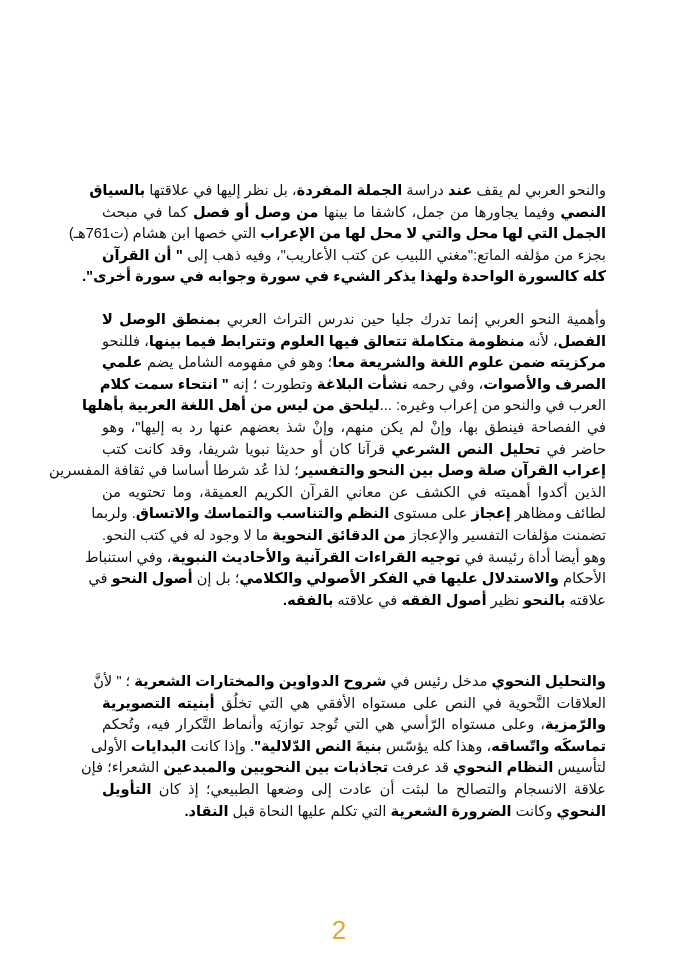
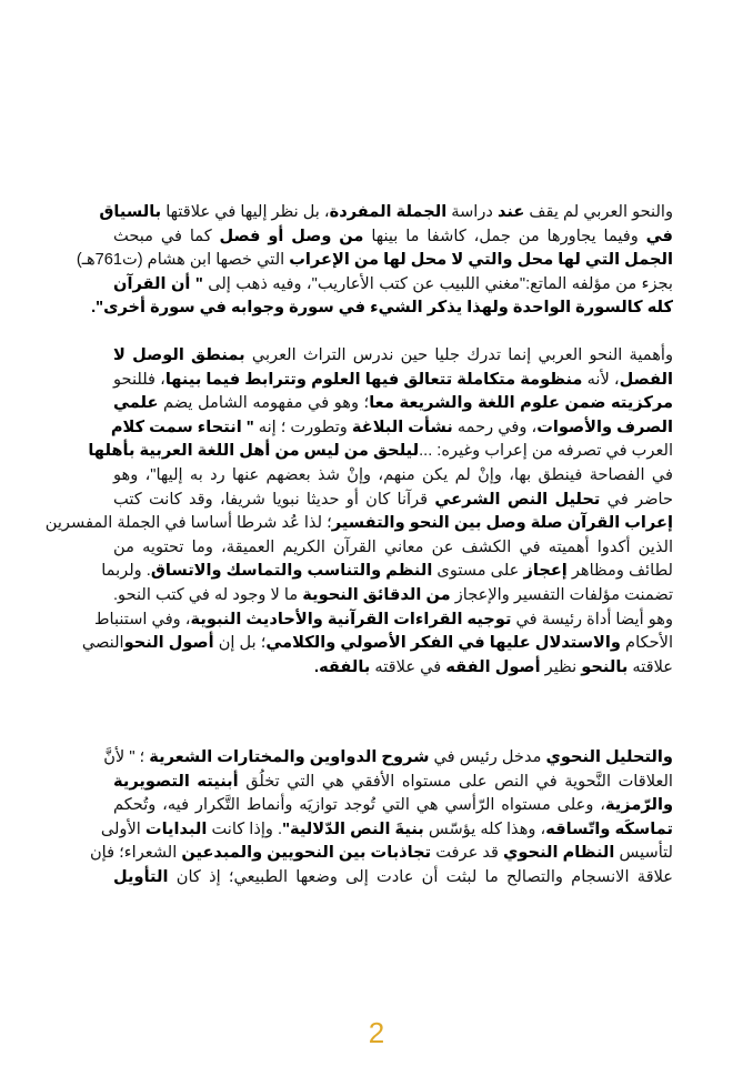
  والنحو العربي لم يقف عند دراسة الجملة المفردة، بل نظر إليها في علاقتها بالسياق
- النصي وفيما يجاورها من جمل، كاشفا ما بينها من وصل أو فصل كما في مبحث
+ في وفيما يجاورها من جمل، كاشفا ما بينها من وصل أو فصل كما في مبحث
  الجمل التي لها محل والتي لا محل لها من الإعراب التي خصها ابن هشام (ت761هـ)
  بجزء من مؤلفه الماتع:"مغني اللبيب عن كتب الأعاريب"، وفيه ذهب إلى " أن القرآن
  كله كالسورة الواحدة ولهذا يذكر الشيء في سورة وجوابه في سورة أخرى".
  وأهمية النحو العربي إنما تدرك جليا حين ندرس التراث العربي بمنطق الوصل لا
  الفصل، لأنه منظومة متكاملة تتعالق فيها العلوم وتترابط فيما بينها، فللنحو
  مركزيته ضمن علوم اللغة والشريعة معا؛ وهو في مفهومه الشامل يضم علمي
  الصرف والأصوات، وفي رحمه نشأت البلاغة وتطورت ؛ إنه " انتحاء سمت كلام
- العرب في والنحو من إعراب وغيره: ...ليلحق من ليس من أهل اللغة العربية بأهلها
+ العرب في تصرفه من إعراب وغيره: ...ليلحق من ليس من أهل اللغة العربية بأهلها
  في الفصاحة فينطق بها، وإنْ لم يكن منهم، وإنْ شذ بعضهم عنها رد به إليها"، وهو
  حاضر في تحليل النص الشرعي قرآنا كان أو حديثا نبويا شريفا، وقد كانت كتب
- إعراب القرآن صلة وصل بين النحو والتفسير؛ لذا عُد شرطا أساسا في ثقافة المفسرين
+ إعراب القرآن صلة وصل بين النحو والتفسير؛ لذا عُد شرطا أساسا في الجملة المفسرين
  الذين أكدوا أهميته في الكشف عن معاني القرآن الكريم العميقة، وما تحتويه من
  لطائف ومظاهر إعجاز على مستوى النظم والتناسب والتماسك والاتساق. ولربما
  تضمنت مؤلفات التفسير والإعجاز من الدقائق النحوية ما لا وجود له في كتب النحو.
  وهو أيضا أداة رئيسة في توجيه القراءات القرآنية والأحاديث النبوية، وفي استنباط
- الأحكام والاستدلال عليها في الفكر الأصولي والكلامي؛ بل إن أصول النحو في
+ الأحكام والاستدلال عليها في الفكر الأصولي والكلامي؛ بل إن أصول النحوالنصي
  علاقته بالنحو نظير أصول الفقه في علاقته بالفقه.
  والتحليل النحوي مدخل رئيس في شروح الدواوين والمختارات الشعرية ؛ " لأنَّ
  العلاقات النَّحوية في النص على مستواه الأفقي هي التي تخلُق أبنيته التصويرية
  والرّمزية، وعلى مستواه الرّأسي هي التي تُوجد توازيَه وأنماط التَّكرار فيه، وتُحكم
  تماسكَه واتّساقه، وهذا كله يؤسّس بنيةَ النص الدّلالية". وإذا كانت البدايات الأولى
  لتأسيس النظام النحوي قد عرفت تجاذبات بين النحويين والمبدعين الشعراء؛ فإن
  علاقة الانسجام والتصالح ما لبثت أن عادت إلى وضعها الطبيعي؛ إذ كان التأويل
- النحوي وكانت الضرورة الشعرية التي تكلم عليها النحاة قبل النقاد.
  2
